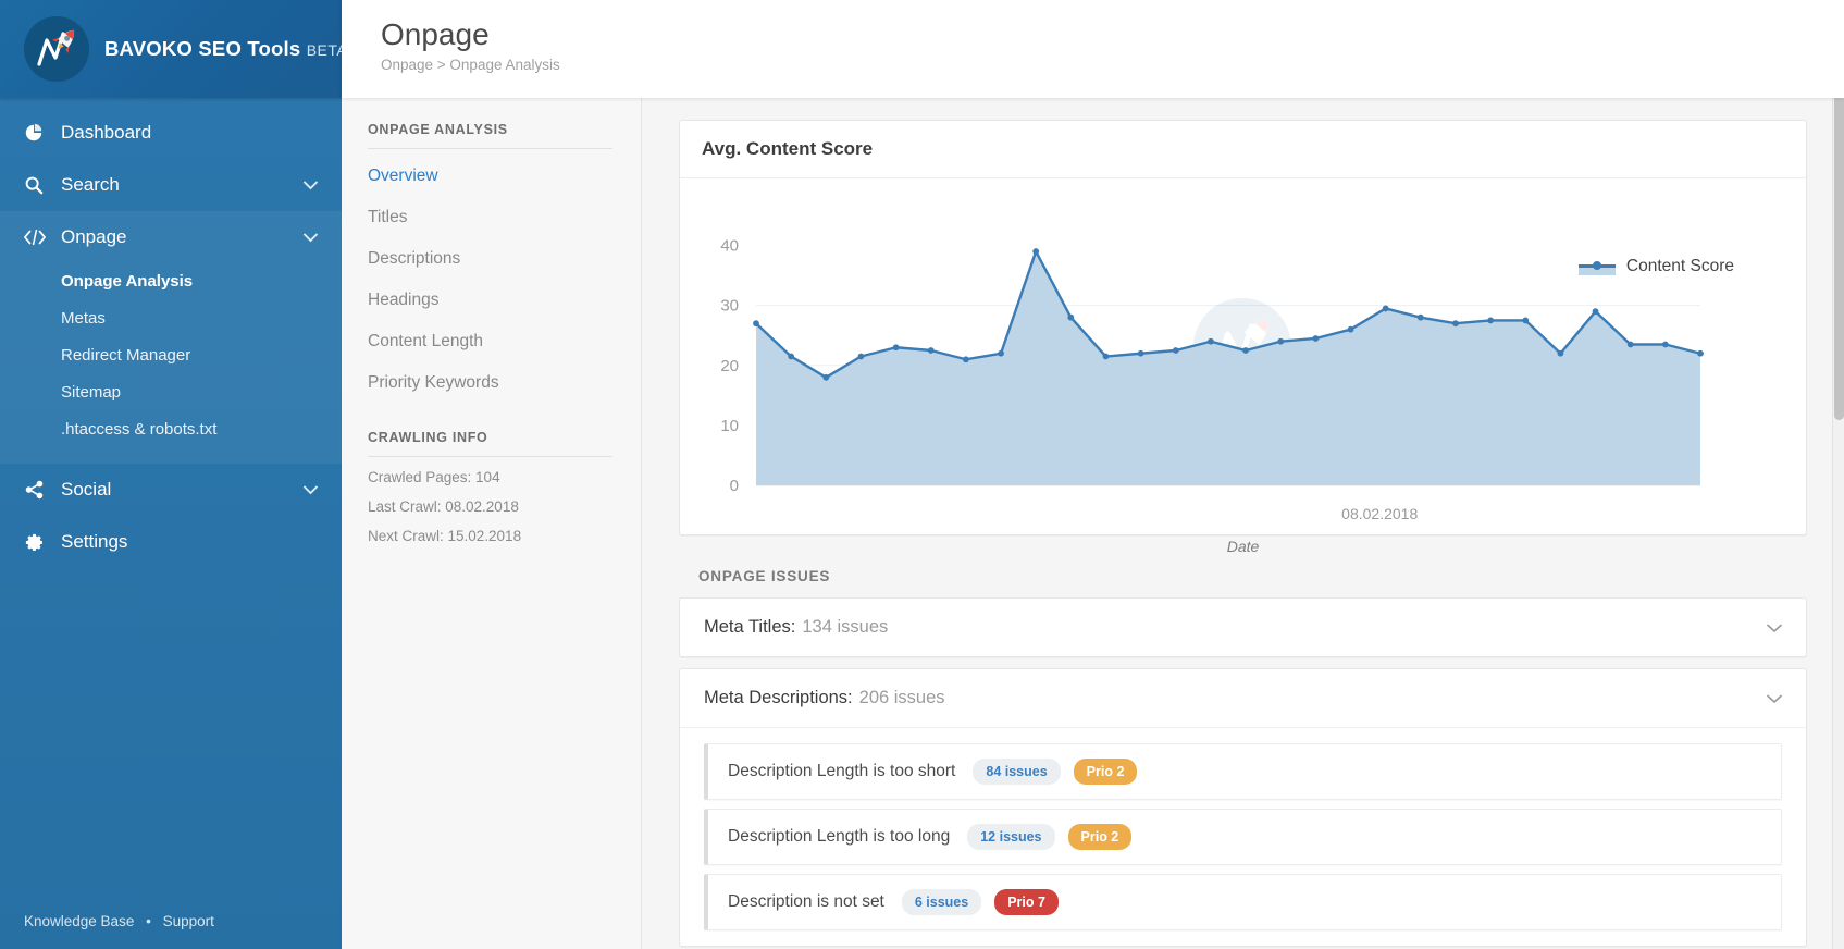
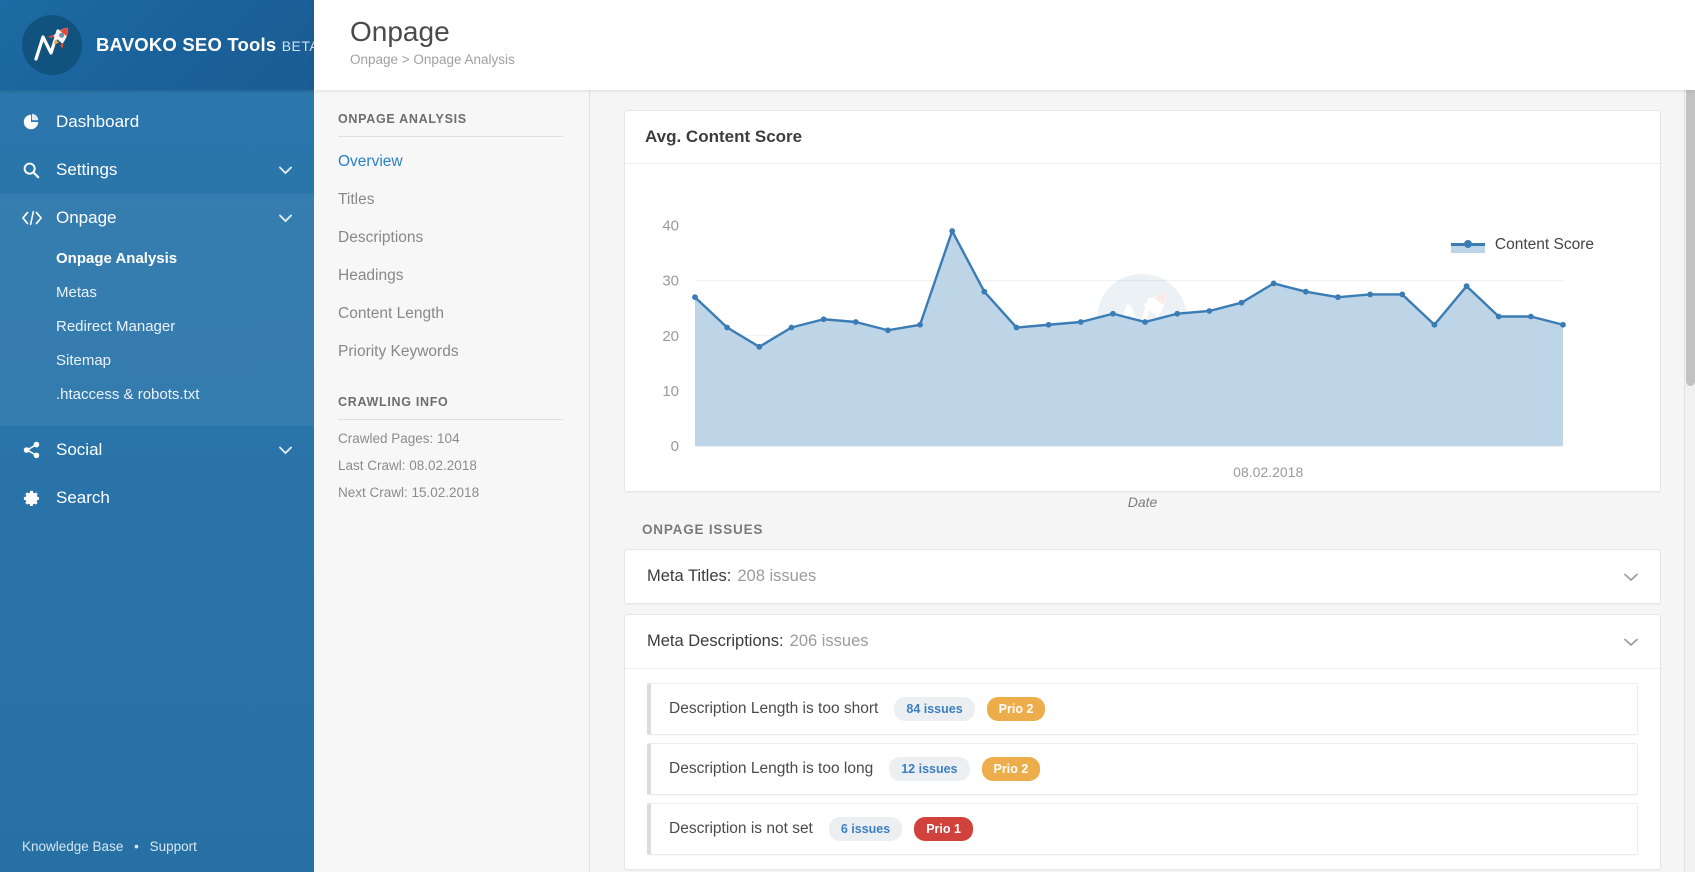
  BAVOKO SEO Tools BET
  Dashboard
- Search
+ Settings
  Onpage
  Onpage Analysis
  Metas
  Redirect Manager
  Sitemap
  .htaccess & robots.txt
  Social
- Settings
+ Search
  Knowledge Base • Support
  Onpage
  Onpage > Onpage Analysis
  ONPAGE ANALYSIS
  Overview
  Titles
  Descriptions
  Headings
  Content Length
  Priority Keywords
  CRAWLING INFO
  Crawled Pages: 104
  Last Crawl: 08.02.2018
  Next Crawl: 15.02.2018
  Avg. Content Score
  Content Score
  0
  10
  20
  30
  40
  08.02.2018
  Date
  ONPAGE ISSUES
  Meta Titles:
- 134 issues
+ 208 issues
  Meta Descriptions:
  206 issues
  Description Length is too short
  84 issues
  Prio 2
  Description Length is too long
  12 issues
  Prio 2
  Description is not set
  6 issues
- Prio 7
+ Prio 1
